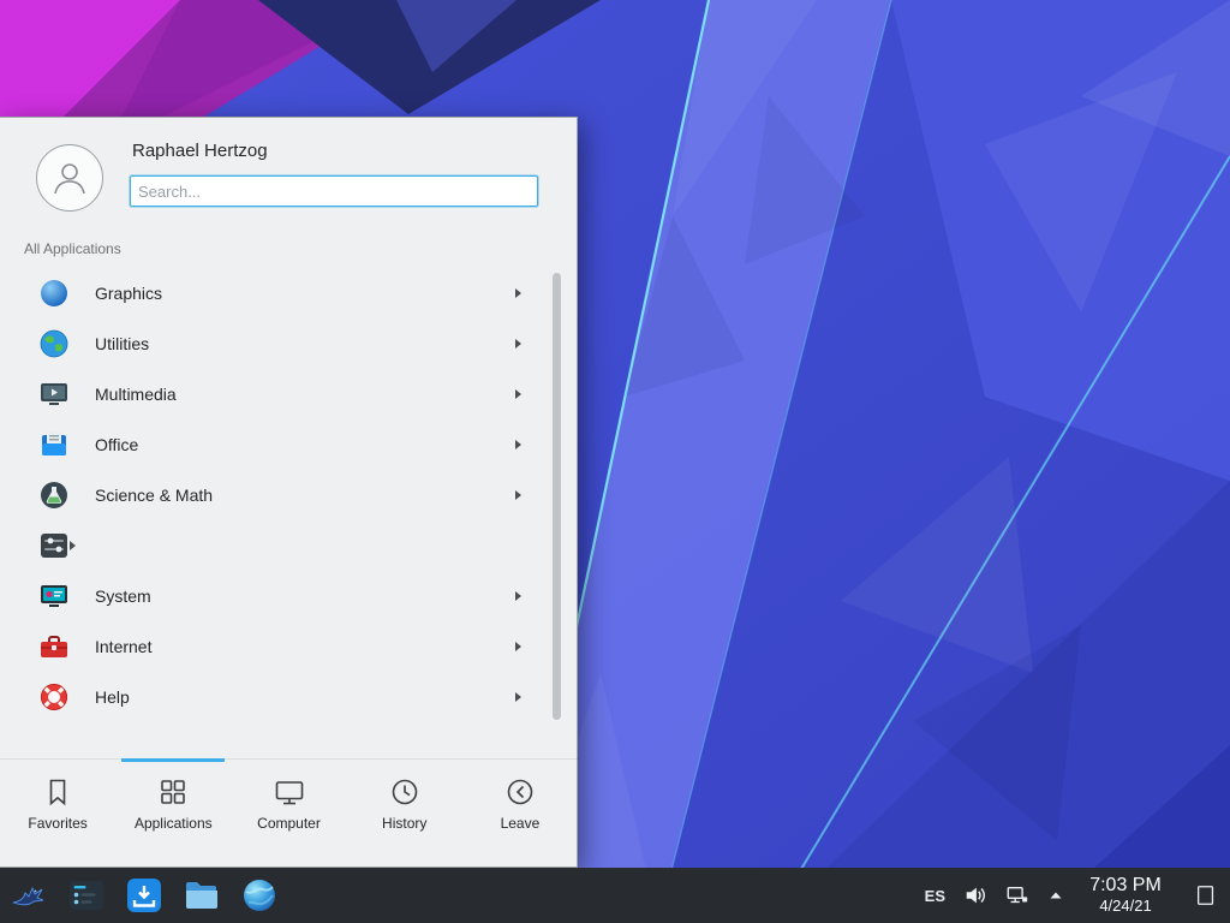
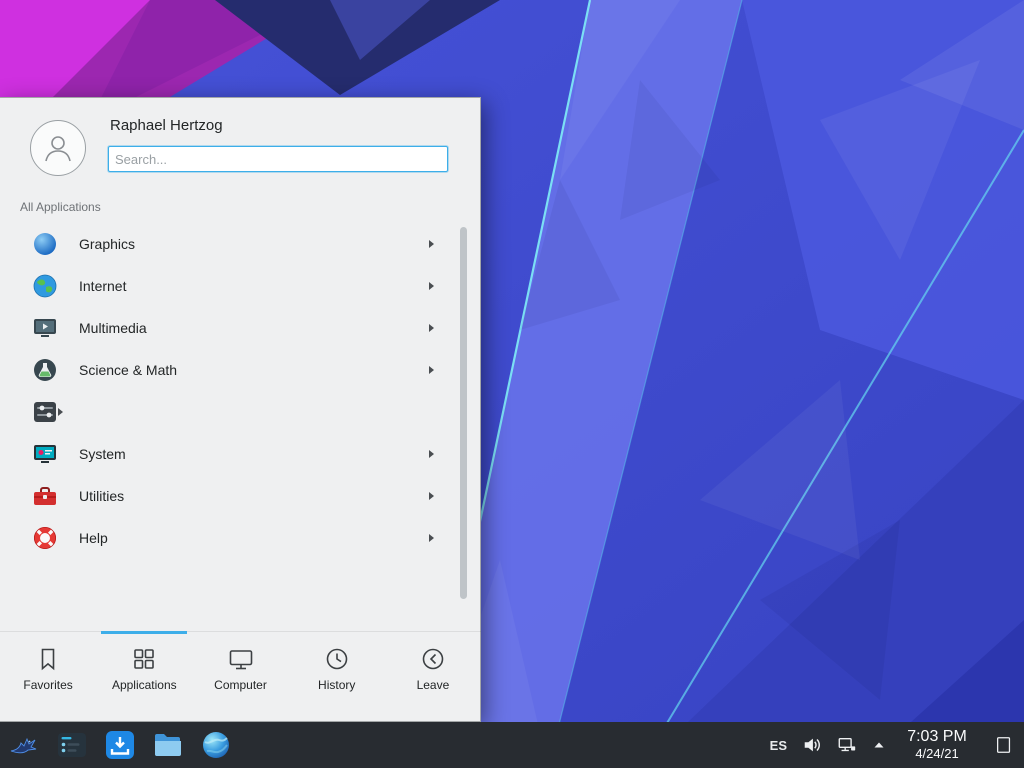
  Raphael Hertzog
  Search...
  All Applications
  Graphics
- Utilities
+ Internet
  Multimedia
- Office
  Science & Math
  System
- Internet
+ Utilities
  Help
  Favorites
  Applications
  Computer
  History
  Leave
  ES
  7:03 PM
  4/24/21
